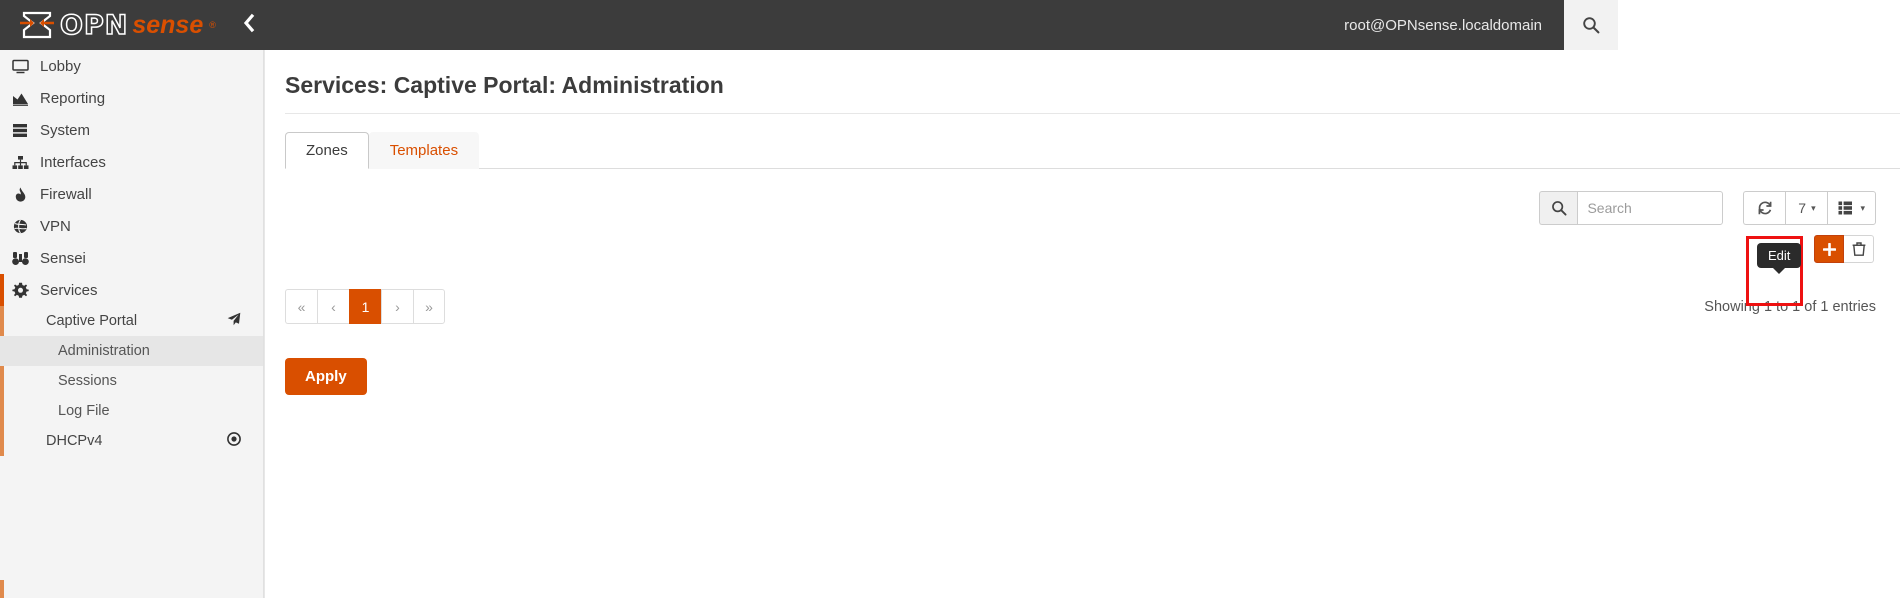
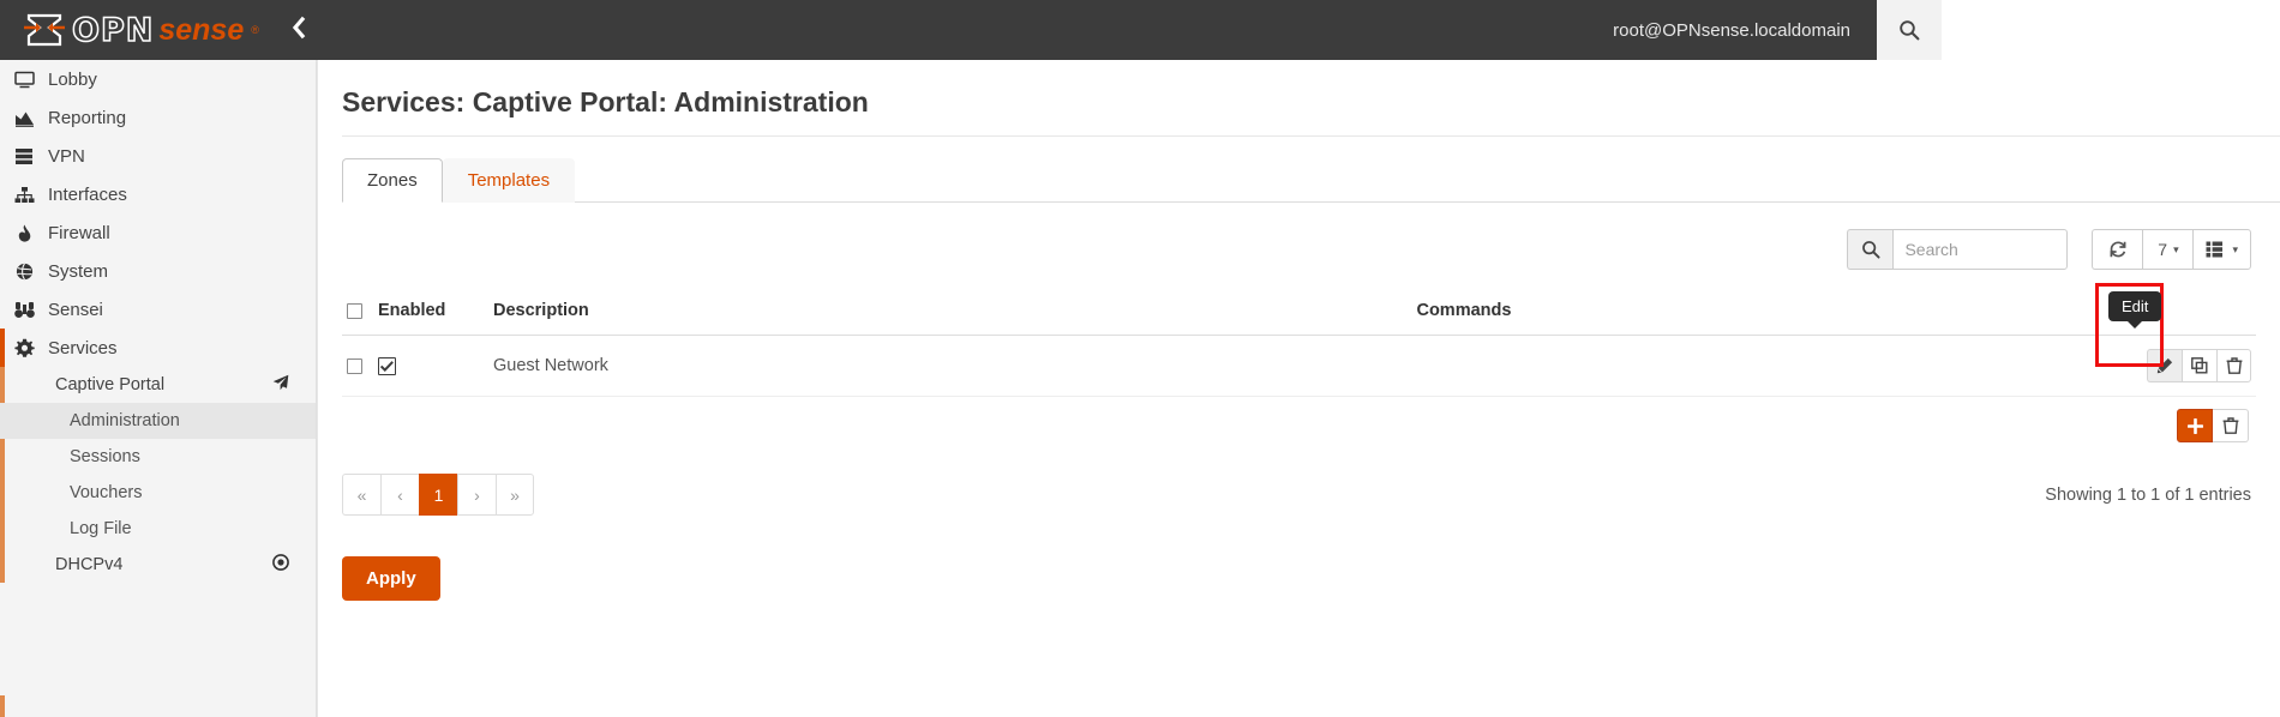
  OPN
  sense
  ®
  root@OPNsense.localdomain
  Lobby
  Reporting
- System
+ VPN
  Interfaces
  Firewall
- VPN
+ System
  Sensei
  Services
  Captive Portal
  Administration
  Sessions
+ Vouchers
  Log File
  DHCPv4
  Services: Captive Portal: Administration
  Zones
  Templates
  Search
  7
  ▾
  ▾
+ 	Enabled	Description	Commands
+ 		Guest Network
  «
  ‹
  1
  ›
  »
  Showing 1 to 1 of 1 entries
  Apply
  Edit
